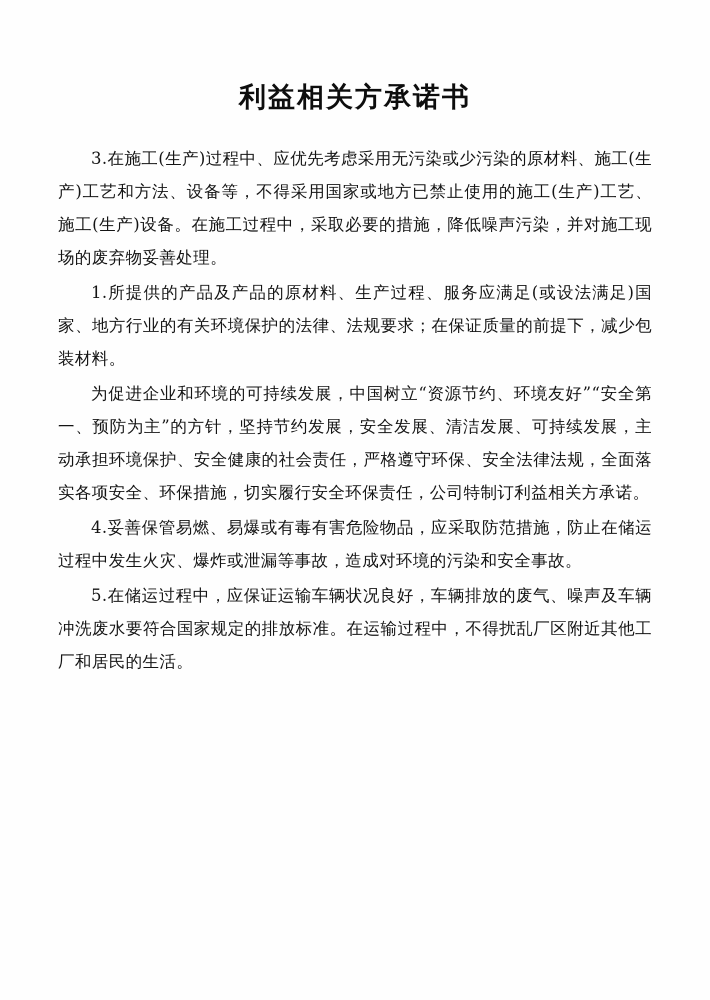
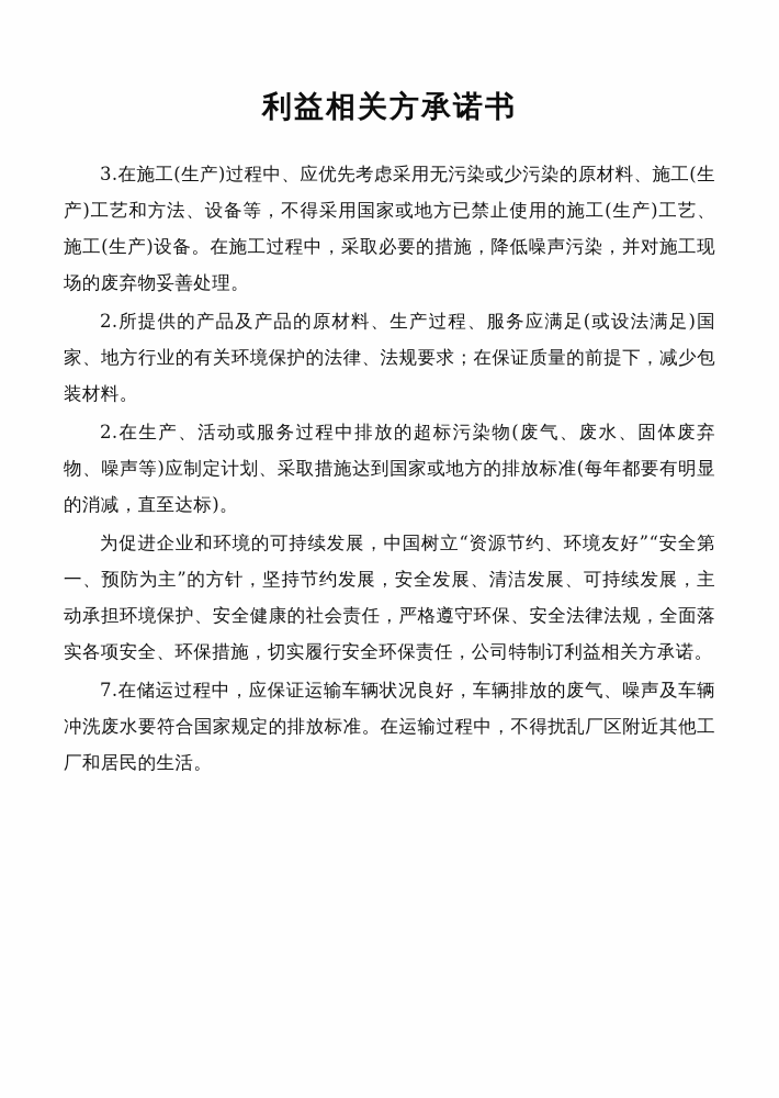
  利益相关方承诺书
  3.在施工(生产)过程中、应优先考虑采用无污染或少污染的原材料、施工(生产)工艺和方法、设备等，不得采用国家或地方已禁止使用的施工(生产)工艺、施工(生产)设备。在施工过程中，采取必要的措施，降低噪声污染，并对施工现场的废弃物妥善处理。
- 1.所提供的产品及产品的原材料、生产过程、服务应满足(或设法满足)国家、地方行业的有关环境保护的法律、法规要求；在保证质量的前提下，减少包装材料。
+ 2.所提供的产品及产品的原材料、生产过程、服务应满足(或设法满足)国家、地方行业的有关环境保护的法律、法规要求；在保证质量的前提下，减少包装材料。
+ 2.在生产、活动或服务过程中排放的超标污染物(废气、废水、固体废弃物、噪声等)应制定计划、采取措施达到国家或地方的排放标准(每年都要有明显的消减，直至达标)。
  为促进企业和环境的可持续发展，中国树立“资源节约、环境友好”“安全第一、预防为主”的方针，坚持节约发展，安全发展、清洁发展、可持续发展，主动承担环境保护、安全健康的社会责任，严格遵守环保、安全法律法规，全面落实各项安全、环保措施，切实履行安全环保责任，公司特制订利益相关方承诺。
- 4.妥善保管易燃、易爆或有毒有害危险物品，应采取防范措施，防止在储运过程中发生火灾、爆炸或泄漏等事故，造成对环境的污染和安全事故。
- 5.在储运过程中，应保证运输车辆状况良好，车辆排放的废气、噪声及车辆冲洗废水要符合国家规定的排放标准。在运输过程中，不得扰乱厂区附近其他工厂和居民的生活。
+ 7.在储运过程中，应保证运输车辆状况良好，车辆排放的废气、噪声及车辆冲洗废水要符合国家规定的排放标准。在运输过程中，不得扰乱厂区附近其他工厂和居民的生活。
